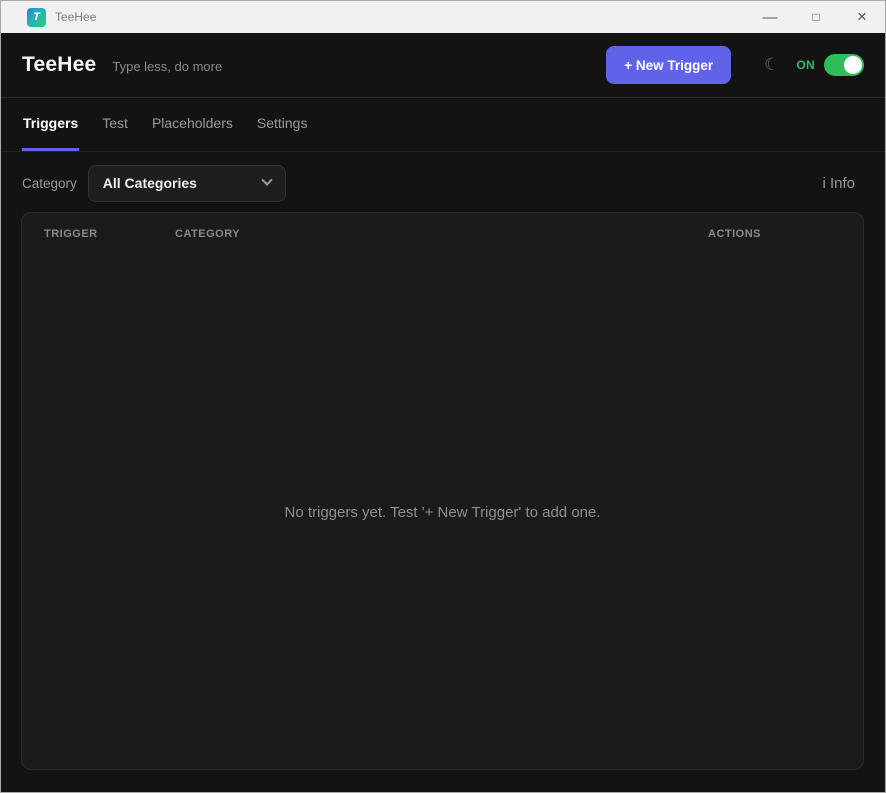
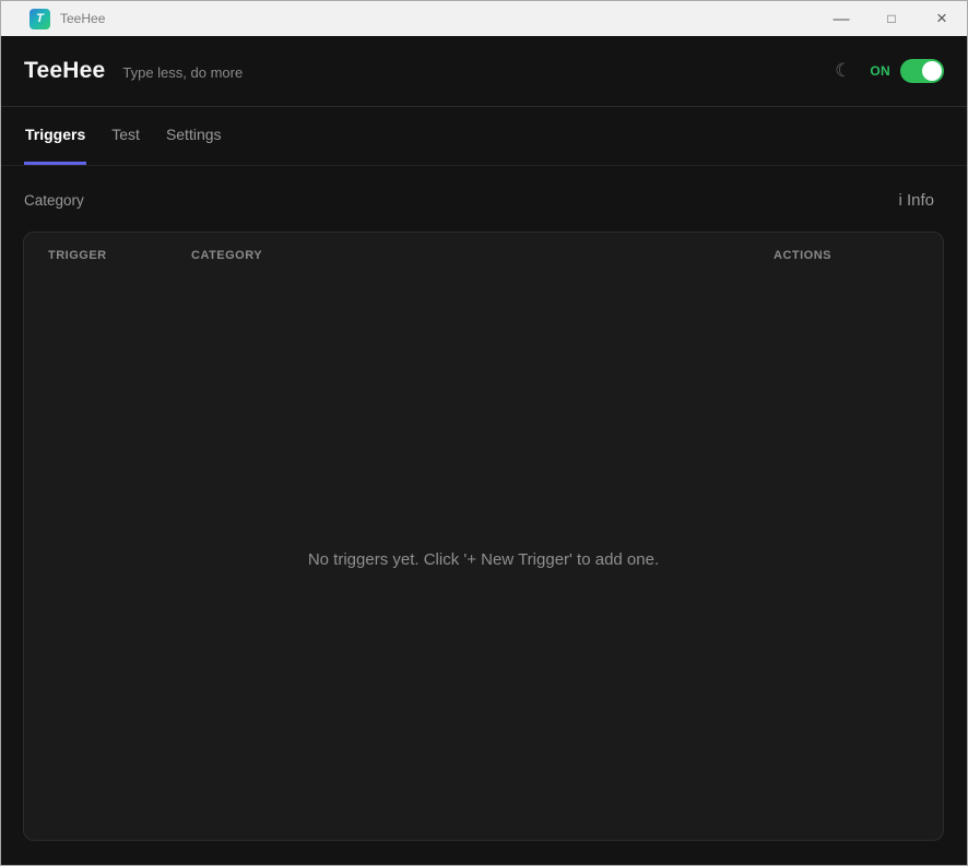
  T
  TeeHee
  —
  □
  ×
  TeeHee
  Type less, do more
- + New Trigger
  ☾
  ON
  Triggers
  Test
- Placeholders
  Settings
  Category
- All Categories
  i Info
  TRIGGER
  CATEGORY
  ACTIONS
- No triggers yet. Test '+ New Trigger' to add one.
+ No triggers yet. Click '+ New Trigger' to add one.
